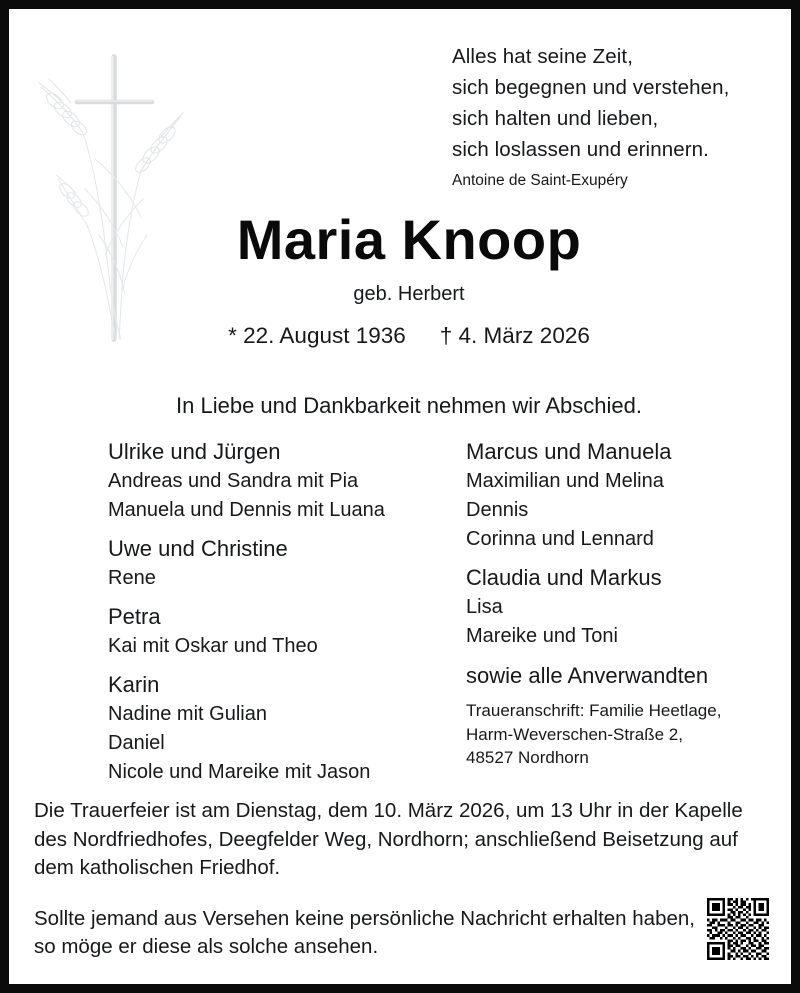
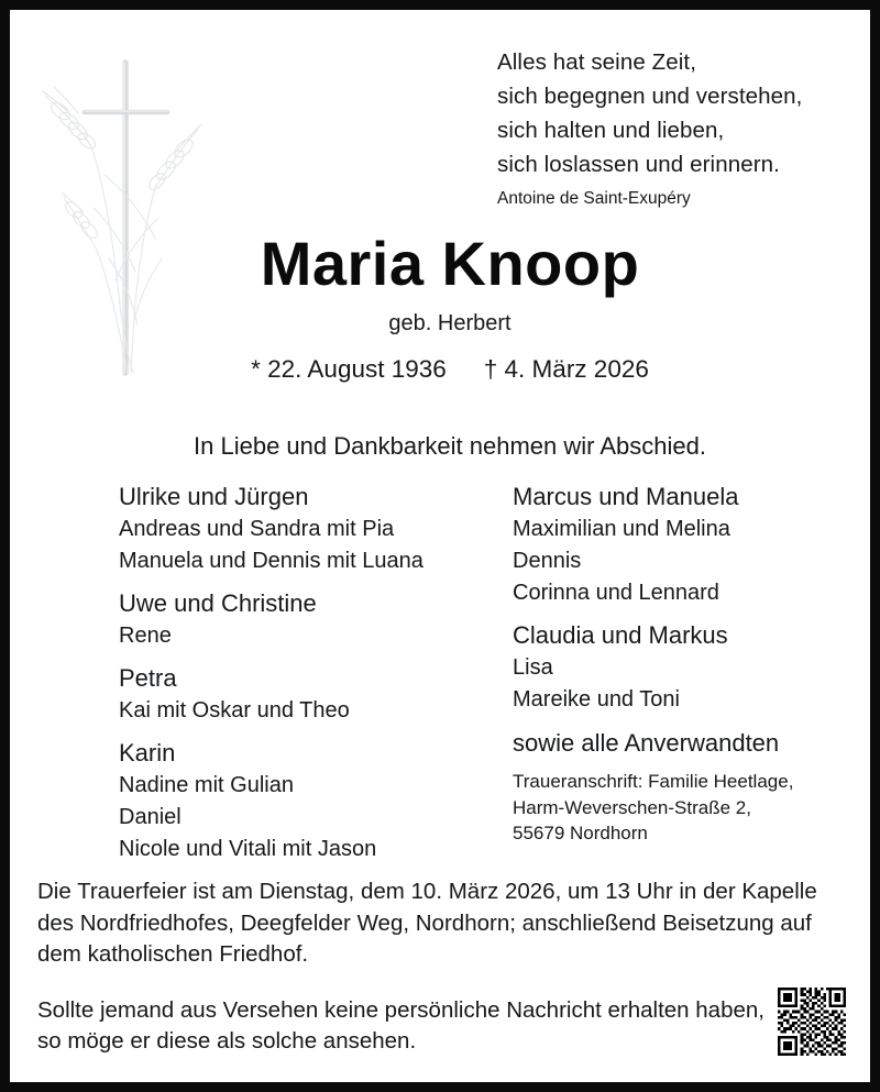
  Alles hat seine Zeit,
  sich begegnen und verstehen,
  sich halten und lieben,
  sich loslassen und erinnern.
  Antoine de Saint-Exupéry
  Maria Knoop
  geb. Herbert
  * 22. August 1936 † 4. März 2026
  In Liebe und Dankbarkeit nehmen wir Abschied.
  Ulrike und Jürgen
  Andreas und Sandra mit Pia
  Manuela und Dennis mit Luana
  Uwe und Christine
  Rene
  Petra
  Kai mit Oskar und Theo
  Karin
  Nadine mit Gulian
  Daniel
- Nicole und Mareike mit Jason
+ Nicole und Vitali mit Jason
  Marcus und Manuela
  Maximilian und Melina
  Dennis
  Corinna und Lennard
  Claudia und Markus
  Lisa
  Mareike und Toni
  sowie alle Anverwandten
  Traueranschrift: Familie Heetlage,
  Harm-Weverschen-Straße 2,
- 48527 Nordhorn
+ 55679 Nordhorn
  Die Trauerfeier ist am Dienstag, dem 10. März 2026, um 13 Uhr in der Kapelle
  des Nordfriedhofes, Deegfelder Weg, Nordhorn; anschließend Beisetzung auf
  dem katholischen Friedhof.
  Sollte jemand aus Versehen keine persönliche Nachricht erhalten haben,
  so möge er diese als solche ansehen.
